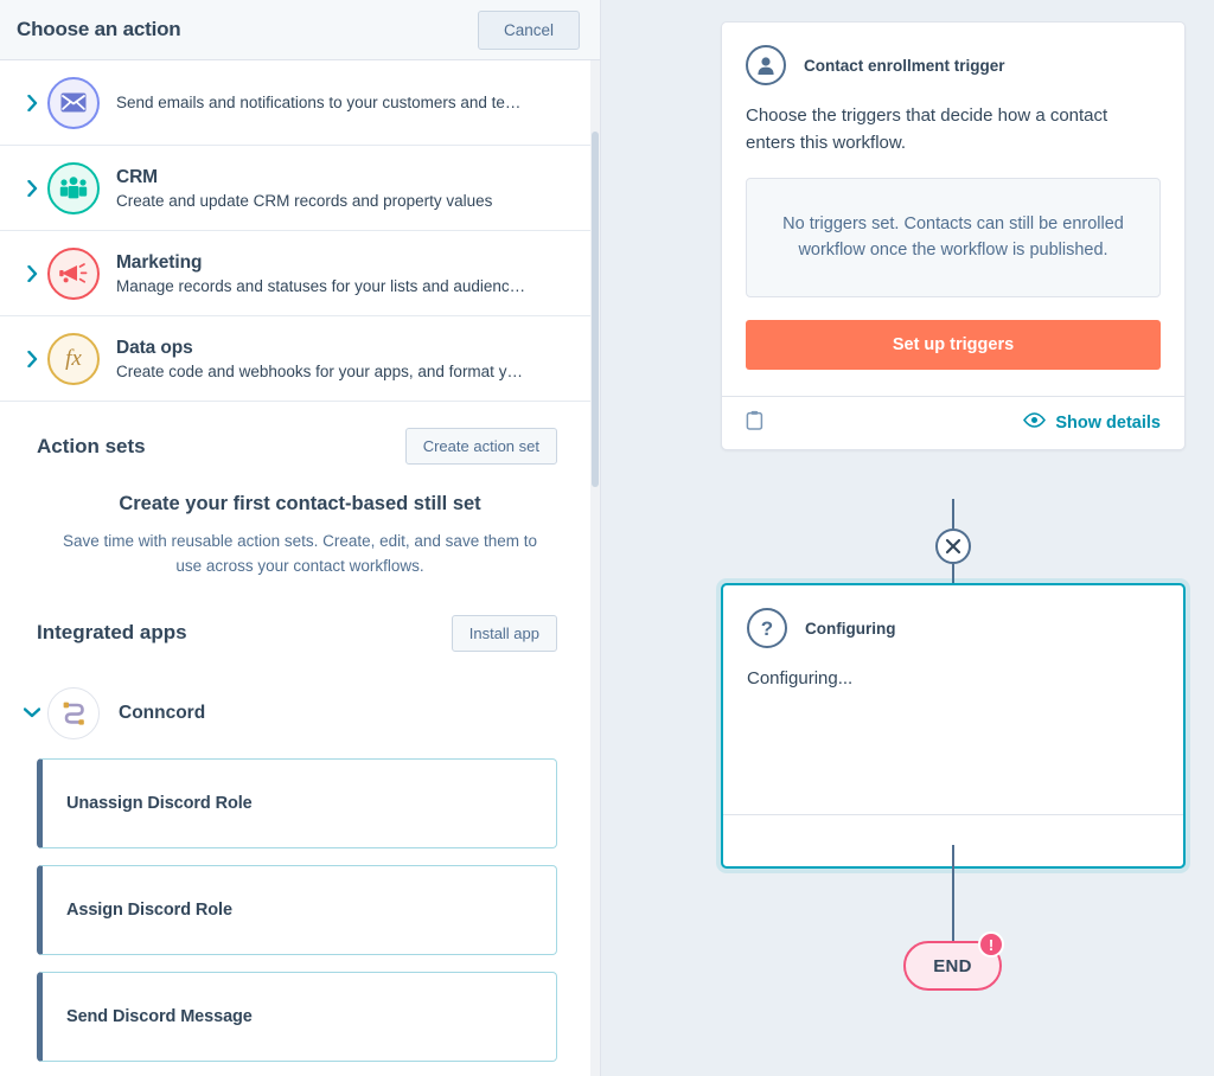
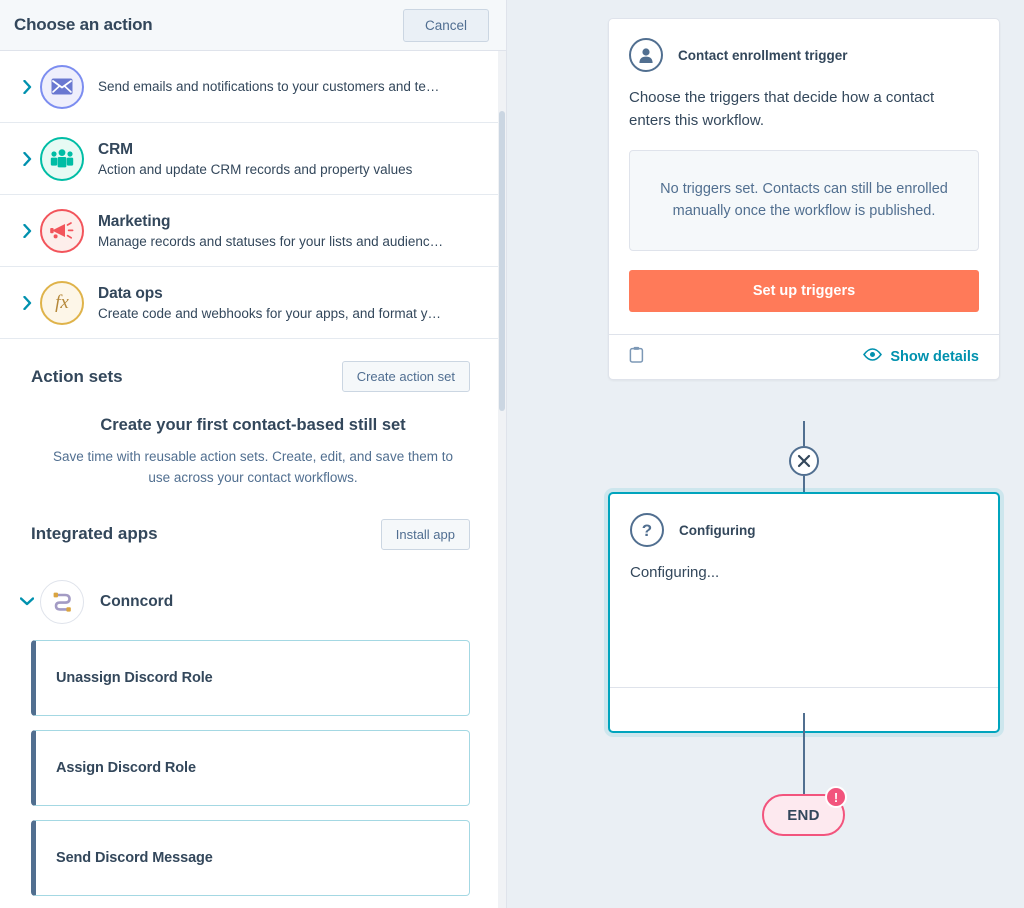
  Choose an action
  Cancel
  Send emails and notifications to your customers and te…
  CRM
- Create and update CRM records and property values
+ Action and update CRM records and property values
  Marketing
  Manage records and statuses for your lists and audienc…
  fx
  Data ops
  Create code and webhooks for your apps, and format y…
  Action sets
  Create action set
  Create your first contact-based still set
  Save time with reusable action sets. Create, edit, and save them to use across your contact workflows.
  Integrated apps
  Install app
  Conncord
  Unassign Discord Role
  Assign Discord Role
  Send Discord Message
  Contact enrollment trigger
  Choose the triggers that decide how a contact enters this workflow.
- No triggers set. Contacts can still be enrolled workflow once the workflow is published.
+ No triggers set. Contacts can still be enrolled manually once the workflow is published.
  Set up triggers
  Show details
  ?
  Configuring
  Configuring...
  END
  !
